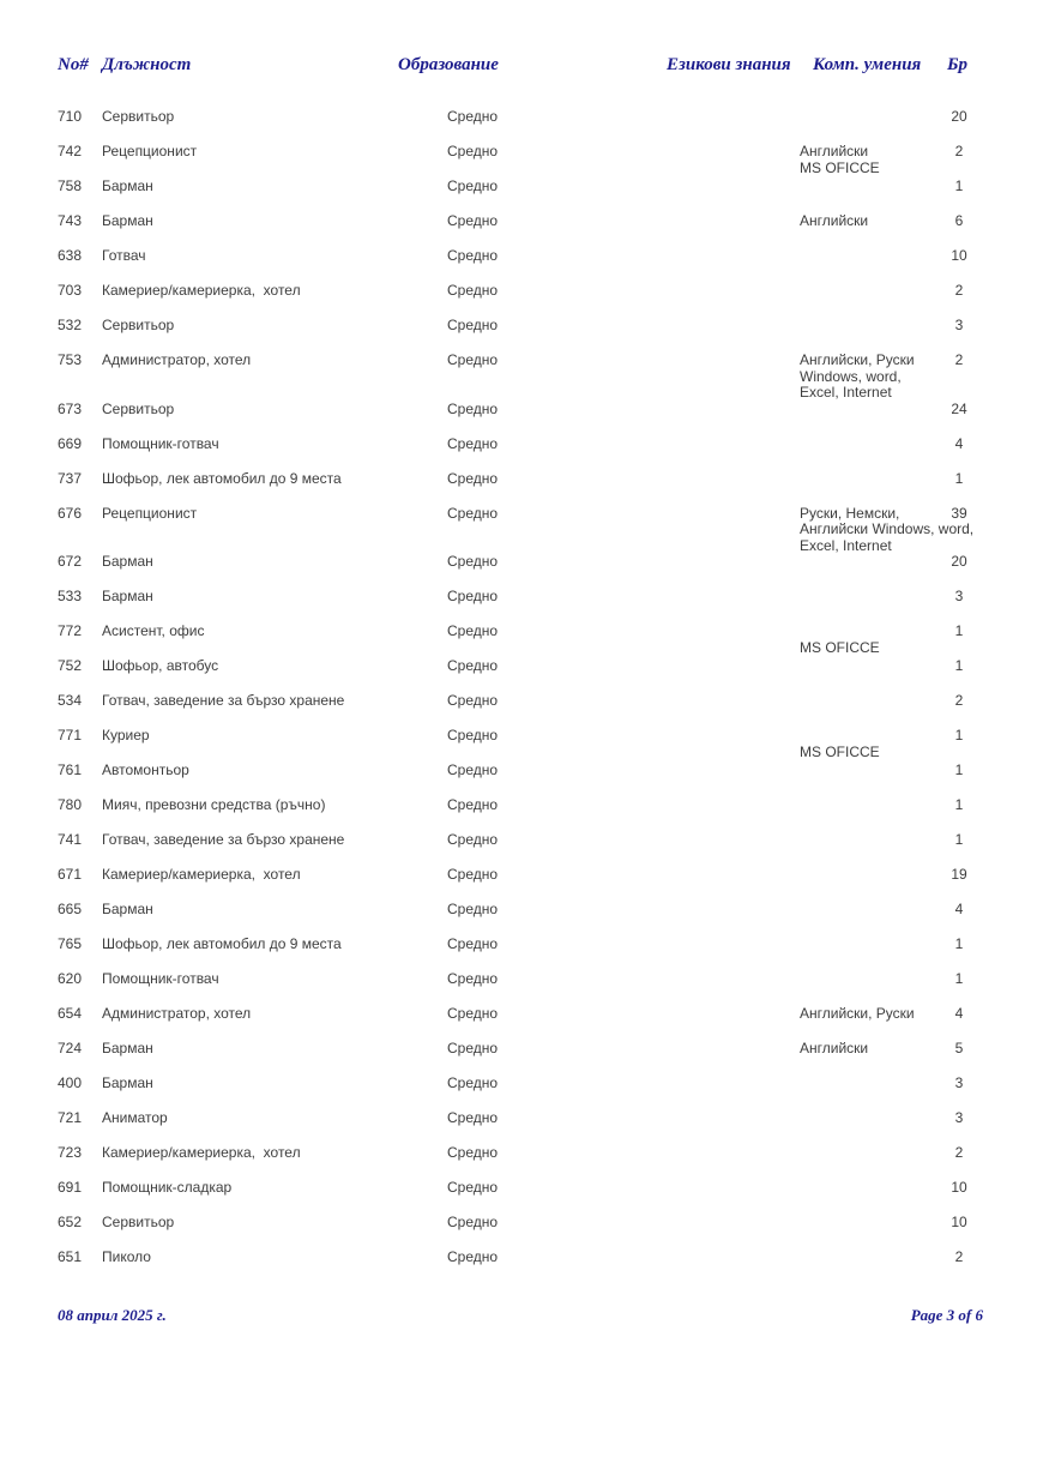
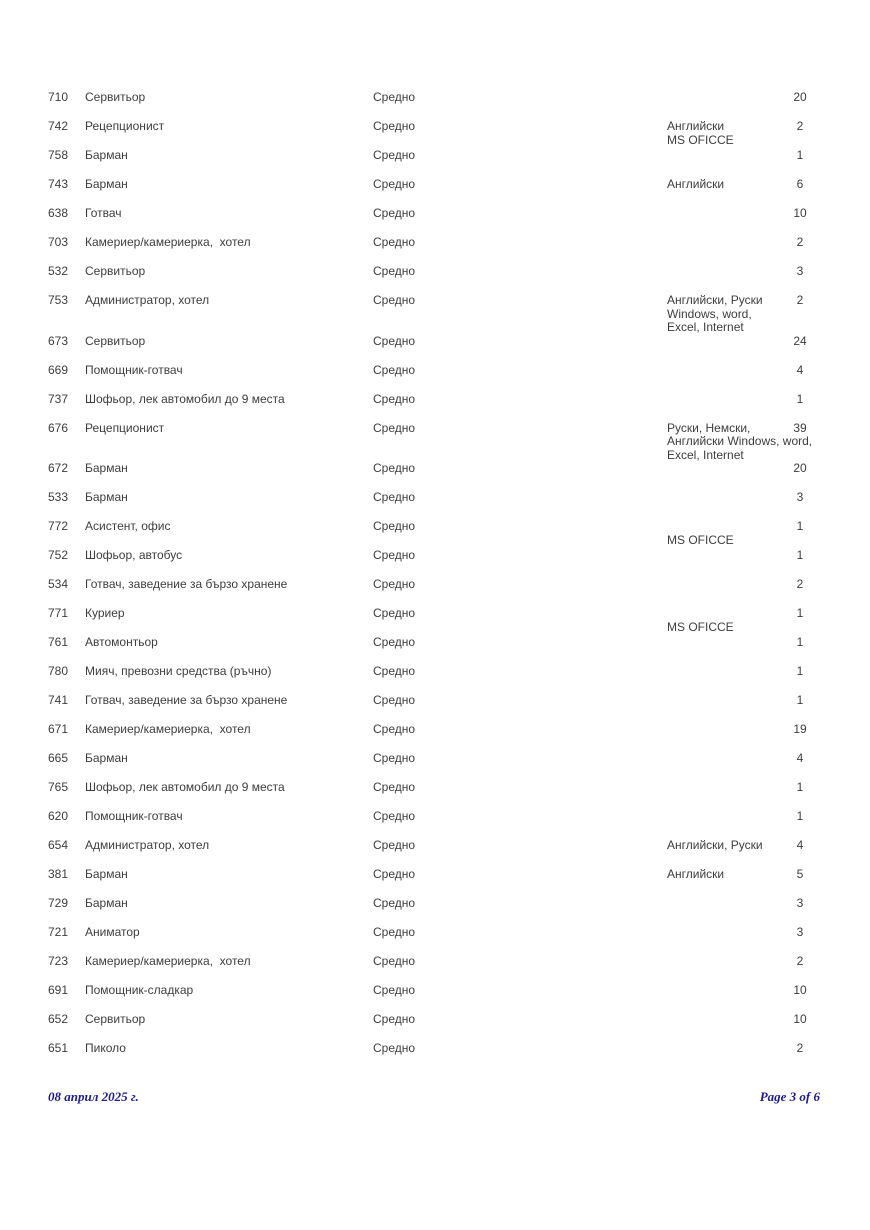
- No#
- Длъжност
- Образование
- Езикови знания
- Комп. умения
- Бр
  710
  Сервитьор
  Средно
  20
  742
  Рецепционист
  Средно
  Английски
  MS OFICCE
  2
  758
  Барман
  Средно
  1
  743
  Барман
  Средно
  Английски
  6
  638
  Готвач
  Средно
  10
  703
  Камериер/камериерка, хотел
  Средно
  2
  532
  Сервитьор
  Средно
  3
  753
  Администратор, хотел
  Средно
  Английски, Руски
  Windows, word,
  Excel, Internet
  2
  673
  Сервитьор
  Средно
  24
  669
  Помощник-готвач
  Средно
  4
  737
  Шофьор, лек автомобил до 9 места
  Средно
  1
  676
  Рецепционист
  Средно
  Руски, Немски,
  Английски Windows, word,
  Excel, Internet
  39
  672
  Барман
  Средно
  20
  533
  Барман
  Средно
  3
  772
  Асистент, офис
  Средно
  MS OFICCE
  1
  752
  Шофьор, автобус
  Средно
  1
  534
  Готвач, заведение за бързо хранене
  Средно
  2
  771
  Куриер
  Средно
  MS OFICCE
  1
  761
  Автомонтьор
  Средно
  1
  780
  Мияч, превозни средства (ръчно)
  Средно
  1
  741
  Готвач, заведение за бързо хранене
  Средно
  1
  671
  Камериер/камериерка, хотел
  Средно
  19
  665
  Барман
  Средно
  4
  765
  Шофьор, лек автомобил до 9 места
  Средно
  1
  620
  Помощник-готвач
  Средно
  1
  654
  Администратор, хотел
  Средно
  Английски, Руски
  4
- 724
+ 381
  Барман
  Средно
  Английски
  5
- 400
+ 729
  Барман
  Средно
  3
  721
  Аниматор
  Средно
  3
  723
  Камериер/камериерка, хотел
  Средно
  2
  691
  Помощник-сладкар
  Средно
  10
  652
  Сервитьор
  Средно
  10
  651
  Пиколо
  Средно
  2
  08 април 2025 г.
  Page 3 of 6
